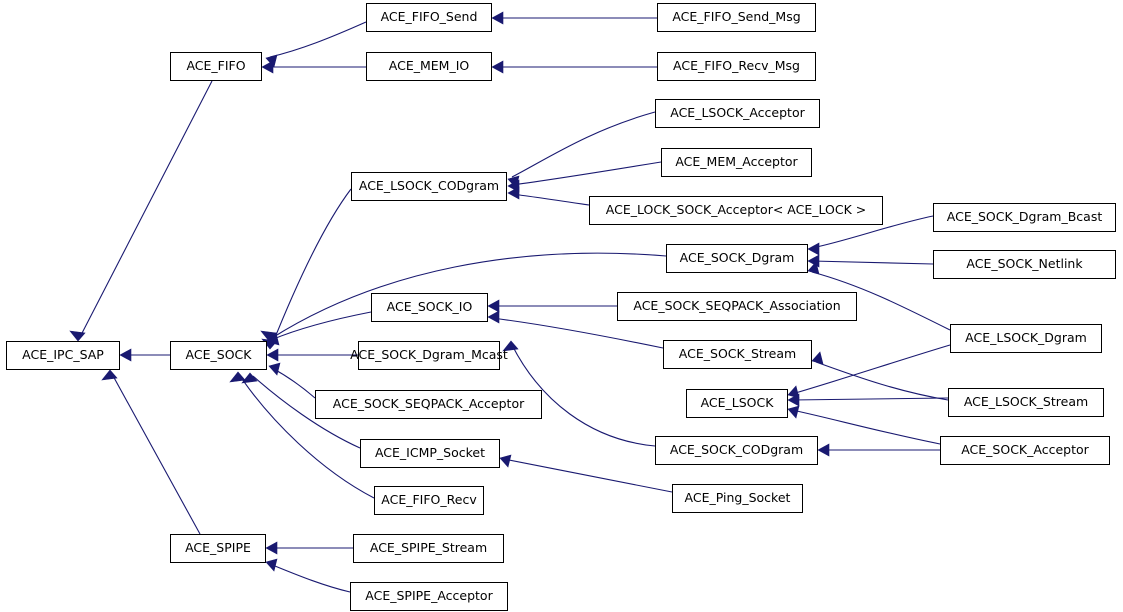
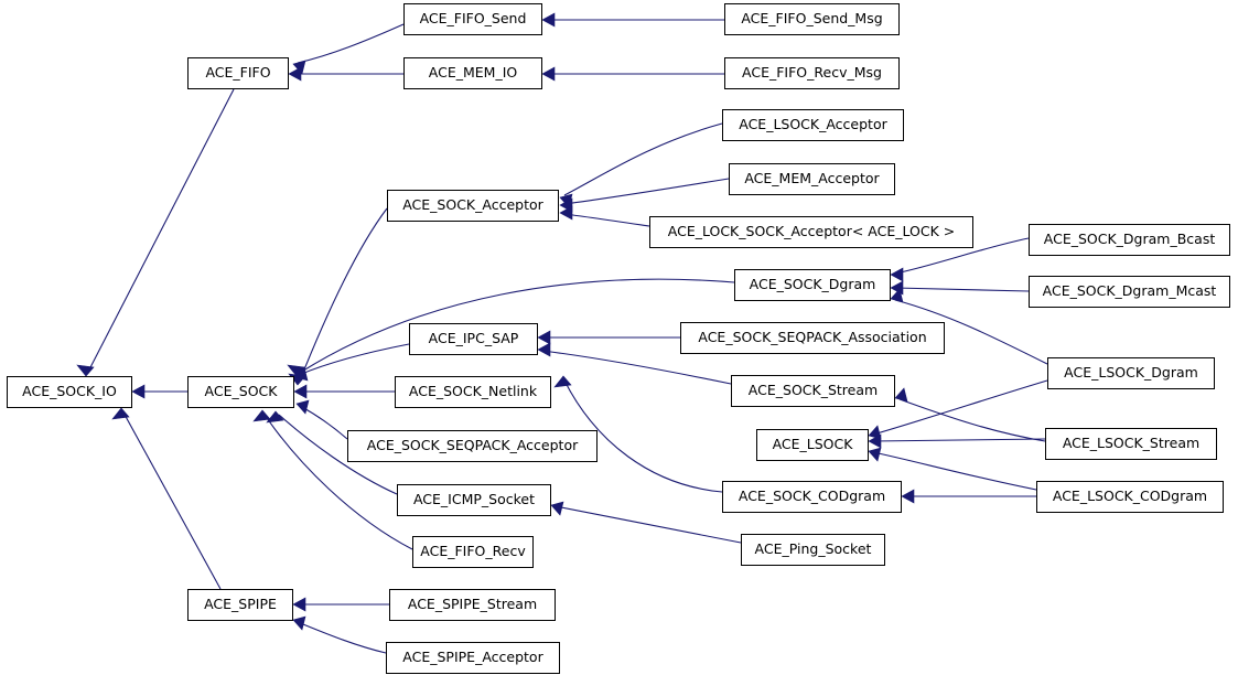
  ACE_FIFO_Send
  ACE_FIFO_Send_Msg
  ACE_FIFO
  ACE_MEM_IO
  ACE_FIFO_Recv_Msg
  ACE_LSOCK_Acceptor
  ACE_MEM_Acceptor
- ACE_LSOCK_CODgram
+ ACE_SOCK_Acceptor
  ACE_LOCK_SOCK_Acceptor< ACE_LOCK >
  ACE_SOCK_Dgram_Bcast
  ACE_SOCK_Dgram
- ACE_SOCK_Netlink
+ ACE_SOCK_Dgram_Mcast
- ACE_SOCK_IO
+ ACE_IPC_SAP
  ACE_SOCK_SEQPACK_Association
  ACE_LSOCK_Dgram
- ACE_IPC_SAP
+ ACE_SOCK_IO
  ACE_SOCK
- ACE_SOCK_Dgram_Mcast
+ ACE_SOCK_Netlink
  ACE_SOCK_Stream
  ACE_LSOCK_Stream
  ACE_LSOCK
  ACE_SOCK_SEQPACK_Acceptor
  ACE_SOCK_CODgram
- ACE_SOCK_Acceptor
+ ACE_LSOCK_CODgram
  ACE_ICMP_Socket
  ACE_Ping_Socket
  ACE_FIFO_Recv
  ACE_SPIPE
  ACE_SPIPE_Stream
  ACE_SPIPE_Acceptor
